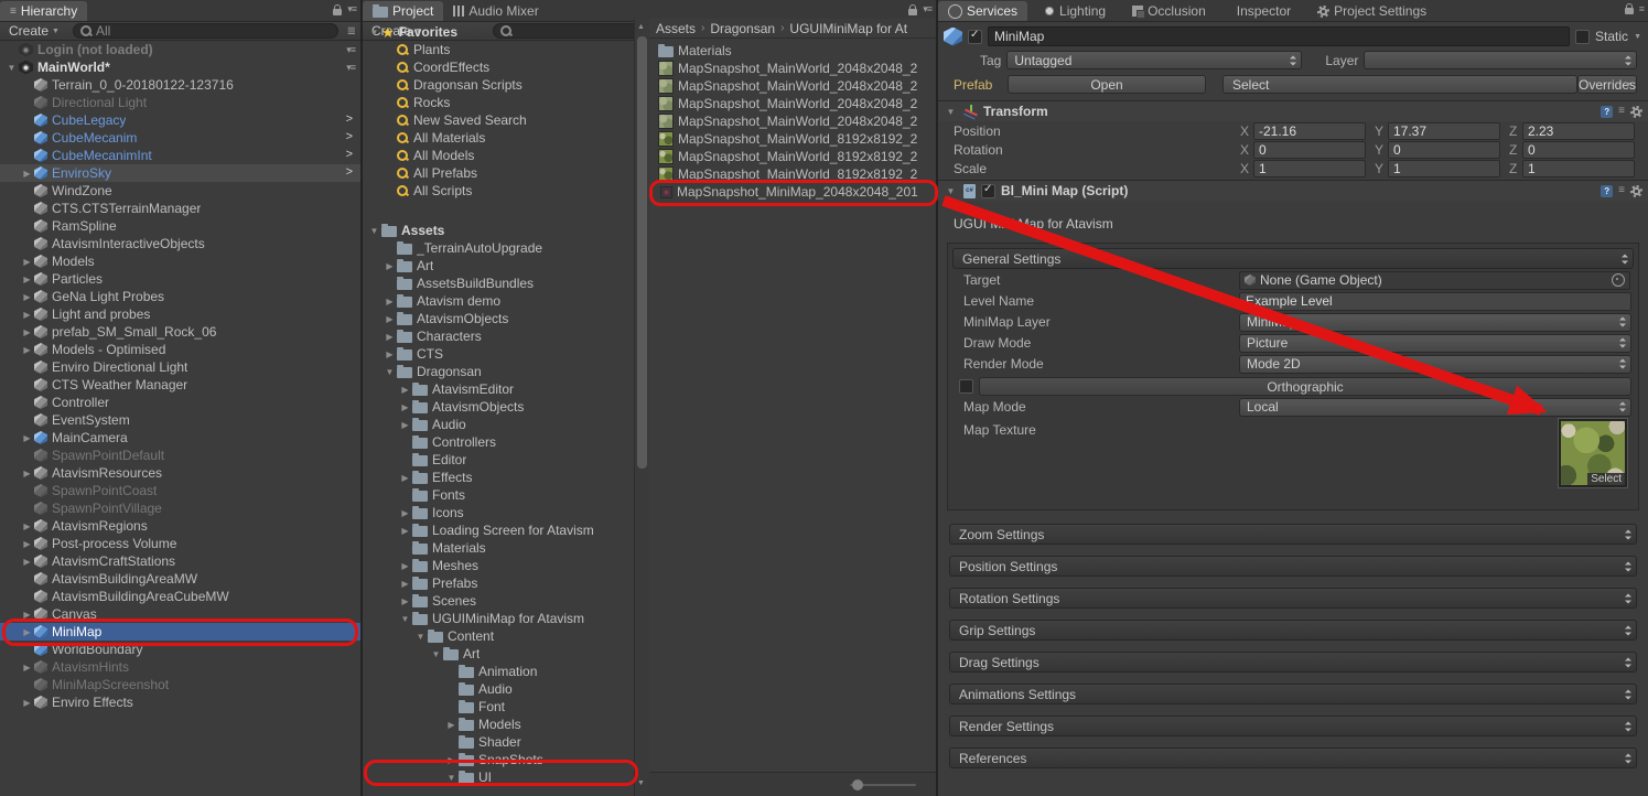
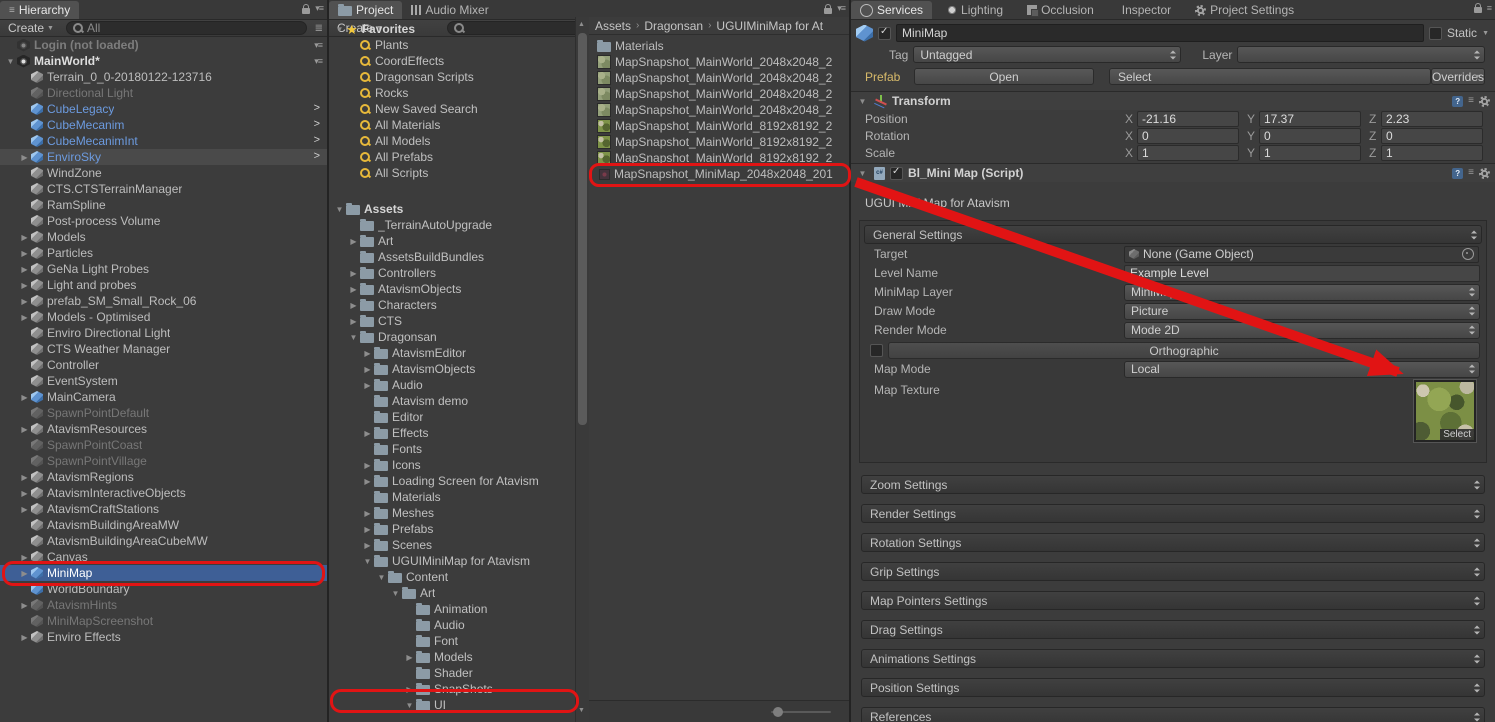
  ≡
  Hierarchy
  ▾≡
  Create
  All
  ≣
  Login (not loaded)
  ▾≡
  ▼
  MainWorld*
  ▾≡
  Terrain_0_0-20180122-123716
  Directional Light
  CubeLegacy
  >
  CubeMecanim
  >
  CubeMecanimInt
  >
  ▶
  EnviroSky
  >
  WindZone
  CTS.CTSTerrainManager
  RamSpline
- AtavismInteractiveObjects
+ Post-process Volume
  ▶
  Models
  ▶
  Particles
  ▶
  GeNa Light Probes
  ▶
  Light and probes
  ▶
  prefab_SM_Small_Rock_06
  ▶
  Models - Optimised
  Enviro Directional Light
  CTS Weather Manager
  Controller
  EventSystem
  ▶
  MainCamera
  SpawnPointDefault
  ▶
  AtavismResources
  SpawnPointCoast
  SpawnPointVillage
  ▶
  AtavismRegions
  ▶
- Post-process Volume
+ AtavismInteractiveObjects
  ▶
  AtavismCraftStations
  AtavismBuildingAreaMW
  AtavismBuildingAreaCubeMW
  ▶
  Canvas
  ▶
  MiniMap
  WorldBoundary
  ▶
  AtavismHints
  MiniMapScreenshot
  ▶
  Enviro Effects
  Project
  Audio Mixer
  ▾≡
  Create
  ▼
  ★
  Favorites
  Plants
  CoordEffects
  Dragonsan Scripts
  Rocks
  New Saved Search
  All Materials
  All Models
  All Prefabs
  All Scripts
  ▼
  Assets
  _TerrainAutoUpgrade
  ▶
  Art
  AssetsBuildBundles
  ▶
- Atavism demo
+ Controllers
  ▶
  AtavismObjects
  ▶
  Characters
  ▶
  CTS
  ▼
  Dragonsan
  ▶
  AtavismEditor
  ▶
  AtavismObjects
  ▶
  Audio
- Controllers
+ Atavism demo
  Editor
  ▶
  Effects
  Fonts
  ▶
  Icons
  ▶
  Loading Screen for Atavism
  Materials
  ▶
  Meshes
  ▶
  Prefabs
  ▶
  Scenes
  ▼
  UGUIMiniMap for Atavism
  ▼
  Content
  ▼
  Art
  Animation
  Audio
  Font
  ▶
  Models
  Shader
  ▶
  SnapShots
  ▼
  UI
  Assets
  ›
  Dragonsan
  ›
  UGUIMiniMap for At
  Materials
  MapSnapshot_MainWorld_2048x2048_2
  MapSnapshot_MainWorld_2048x2048_2
  MapSnapshot_MainWorld_2048x2048_2
  MapSnapshot_MainWorld_2048x2048_2
  MapSnapshot_MainWorld_8192x8192_2
  MapSnapshot_MainWorld_8192x8192_2
  MapSnapshot_MainWorld_8192x8192_2
  MapSnapshot_MiniMap_2048x2048_201
  Services
  Lighting
  Occlusion
  Inspector
  Project Settings
  ≡
  MiniMap
  Static
  Tag
  Untagged
  Layer
  Prefab
  Open
  Select
  Overrides
  ▼
  Transform
  ?
  ≡
  Position
  X
  -21.16
  Y
  17.37
  Z
  2.23
  Rotation
  X
  0
  Y
  0
  Z
  0
  Scale
  X
  1
  Y
  1
  Z
  1
  ▼
  Bl_Mini Map (Script)
  ?
  ≡
  UGUIap for Atavism
  General Settings
  Target
  None (Game Object)
  Level Name
  Example Level
  MiniMap Layer
  Draw Mode
  Picture
  Render Mode
  Mode 2D
  Orthographic
  Map Mode
  Local
  Map Texture
  Select
  Zoom Settings
- Position Settings
+ Render Settings
  Rotation Settings
  Grip Settings
+ Map Pointers Settings
  Drag Settings
  Animations Settings
- Render Settings
+ Position Settings
  References
